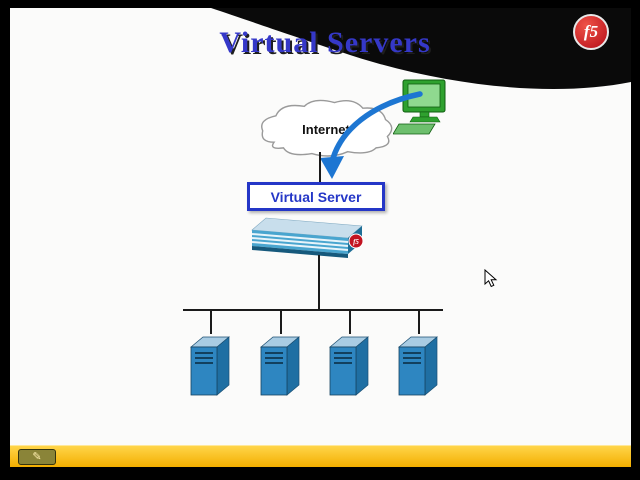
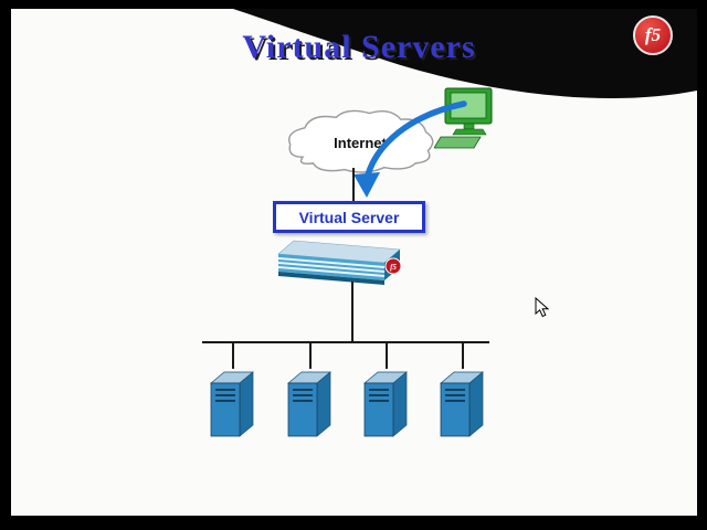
  f5
  Virtual Servers
  Interne
  Virtual Server
  f5
- ✎
